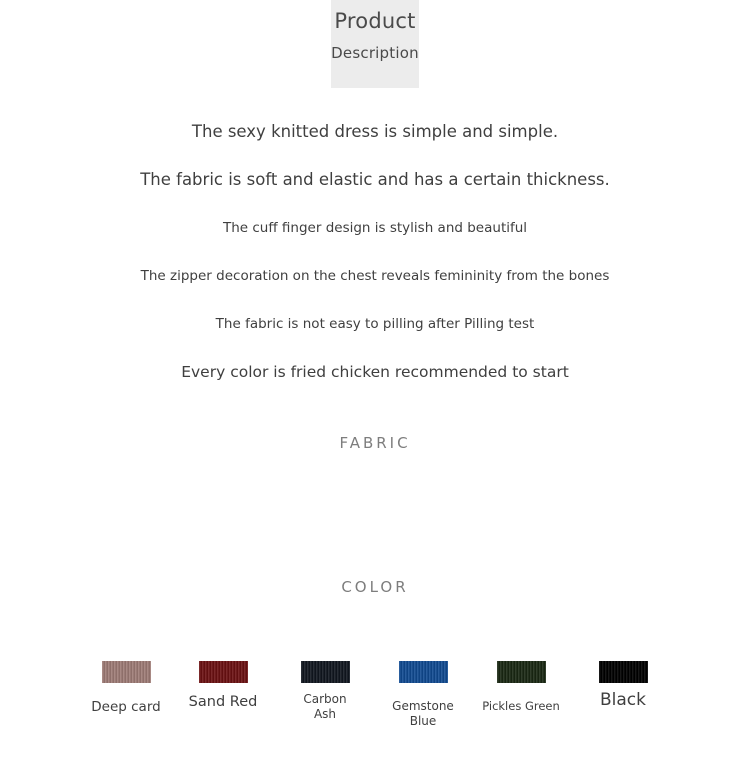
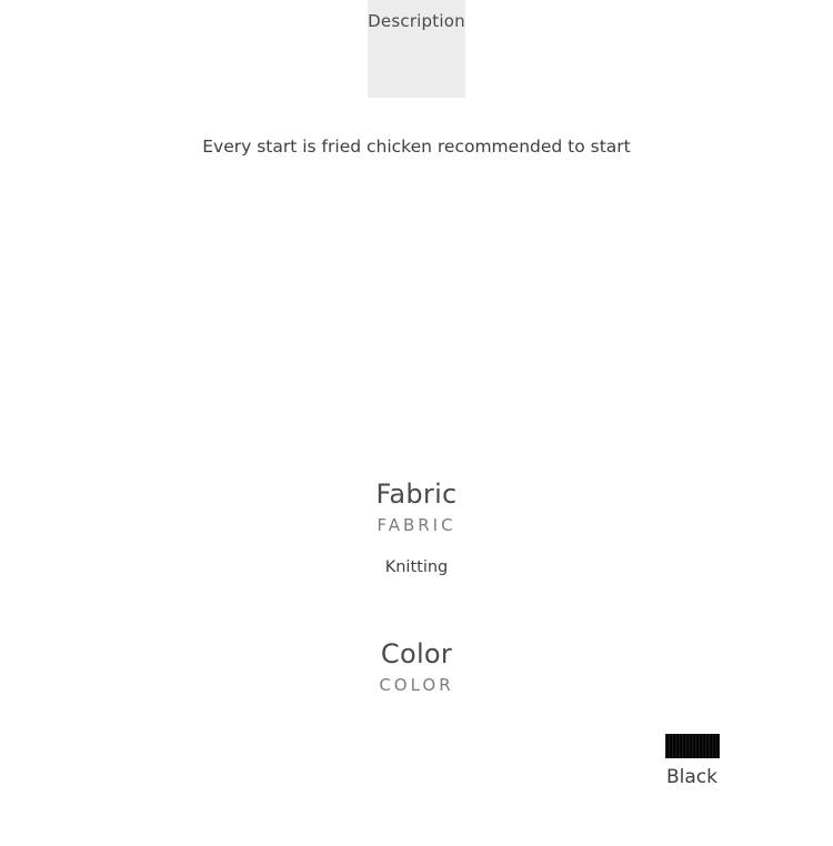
- Product
  Description
- The sexy knitted dress is simple and simple.
- The fabric is soft and elastic and has a certain thickness.
- The cuff finger design is stylish and beautiful
- The zipper decoration on the chest reveals femininity from the bones
- The fabric is not easy to pilling after Pilling test
- Every color is fried chicken recommended to start
+ Every start is fried chicken recommended to start
+ Fabric
  FABRIC
+ Knitting
+ Color
  COLOR
- Deep card
- Sand Red
- Carbon
- Ash
- Gemstone Blue
- Pickles Green
  Black
